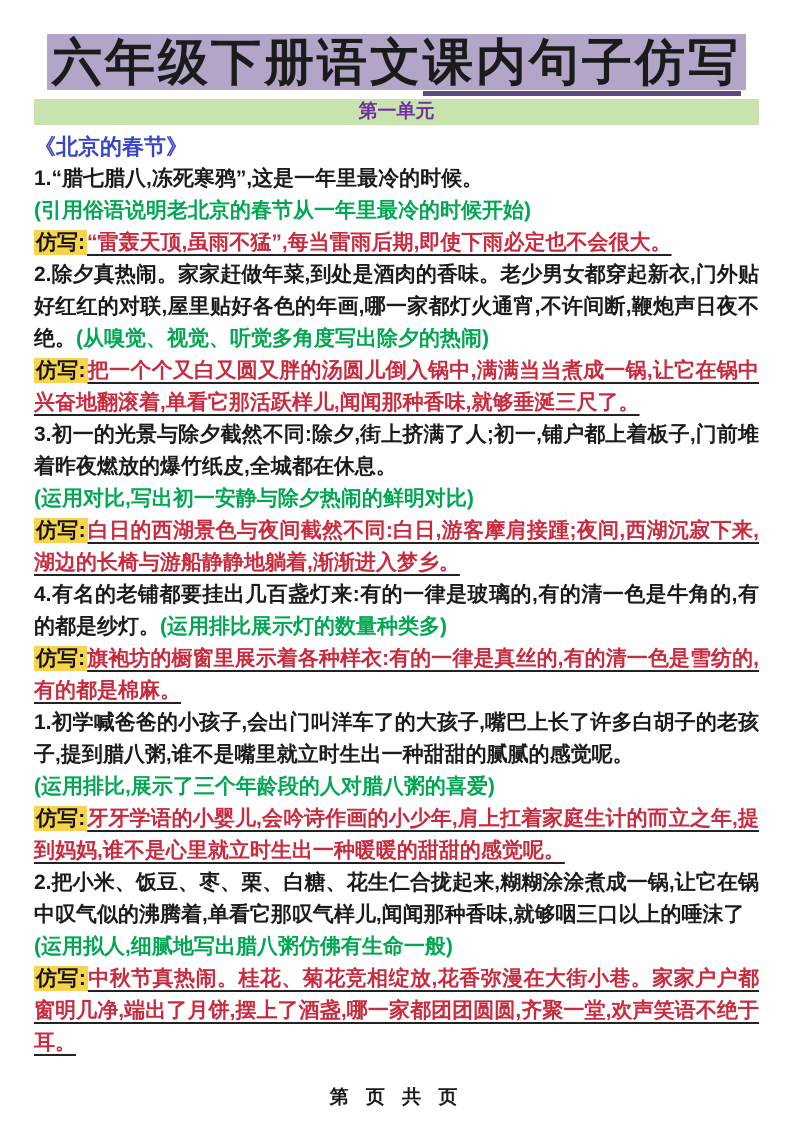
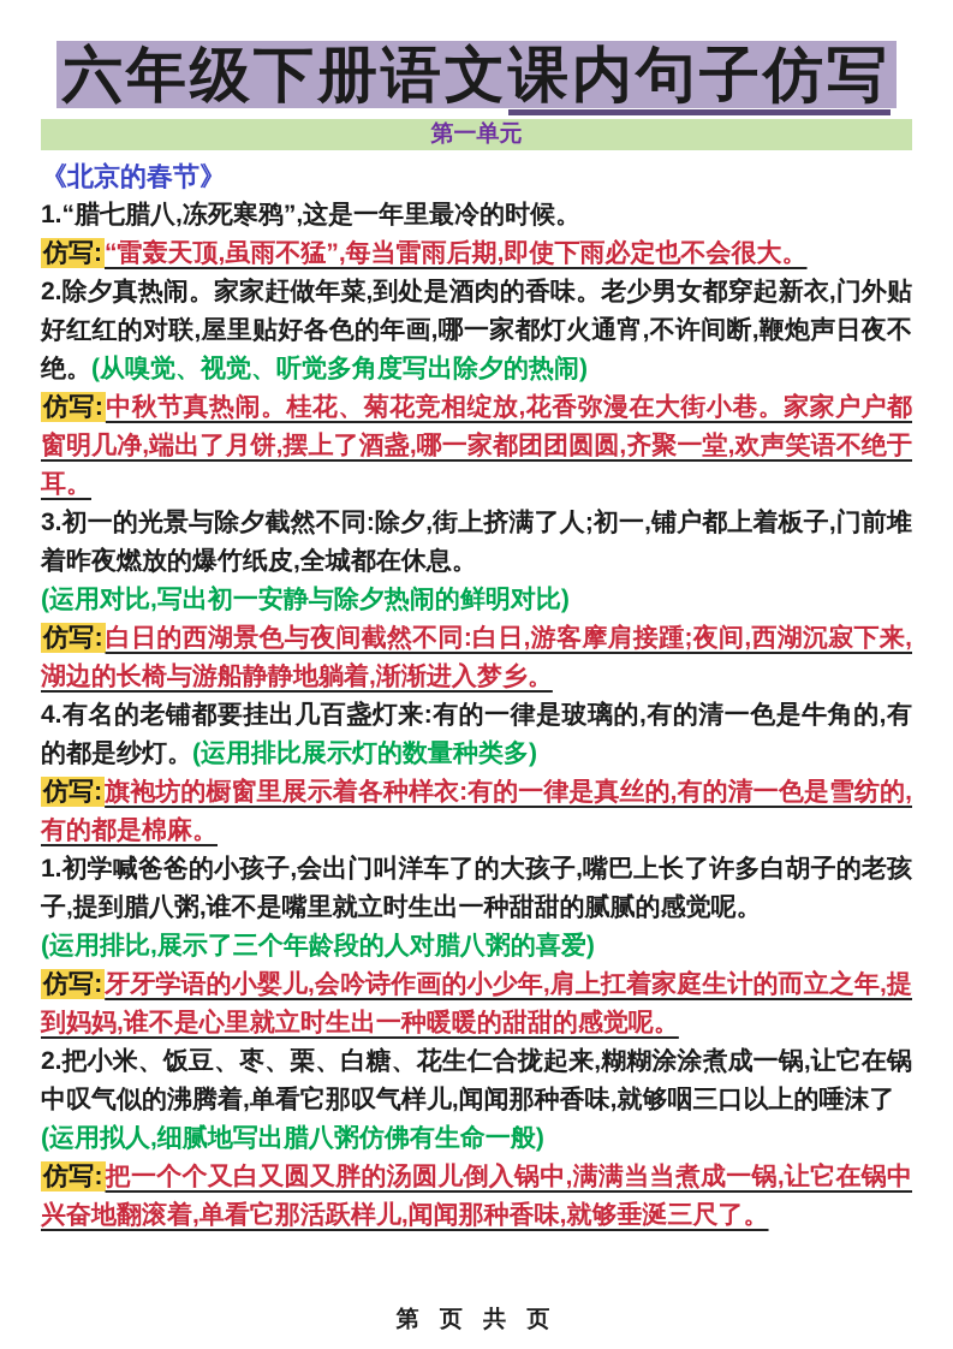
  六年级下册语文课内句子仿写
  第一单元
  《北京的春节》
  1.“腊七腊八,冻死寒鸦”,这是一年里最冷的时候。
- (引用俗语说明老北京的春节从一年里最冷的时候开始)
  仿写:“雷轰天顶,虽雨不猛”,每当雷雨后期,即使下雨必定也不会很大。
  2.除夕真热闹。家家赶做年菜,到处是酒肉的香味。老少男女都穿起新衣,门外贴好红红的对联,屋里贴好各色的年画,哪一家都灯火通宵,不许间断,鞭炮声日夜不绝。(从嗅觉、视觉、听觉多角度写出除夕的热闹)
- 仿写:把一个个又白又圆又胖的汤圆儿倒入锅中,满满当当煮成一锅,让它在锅中兴奋地翻滚着,单看它那活跃样儿,闻闻那种香味,就够垂涎三尺了。
+ 仿写:中秋节真热闹。桂花、菊花竞相绽放,花香弥漫在大街小巷。家家户户都窗明几净,端出了月饼,摆上了酒盏,哪一家都团团圆圆,齐聚一堂,欢声笑语不绝于耳。
  3.初一的光景与除夕截然不同:除夕,街上挤满了人;初一,铺户都上着板子,门前堆着昨夜燃放的爆竹纸皮,全城都在休息。
  (运用对比,写出初一安静与除夕热闹的鲜明对比)
  仿写:白日的西湖景色与夜间截然不同:白日,游客摩肩接踵;夜间,西湖沉寂下来,湖边的长椅与游船静静地躺着,渐渐进入梦乡。
  4.有名的老铺都要挂出几百盏灯来:有的一律是玻璃的,有的清一色是牛角的,有的都是纱灯。(运用排比展示灯的数量种类多)
  仿写:旗袍坊的橱窗里展示着各种样衣:有的一律是真丝的,有的清一色是雪纺的,有的都是棉麻。
  1.初学喊爸爸的小孩子,会出门叫洋车了的大孩子,嘴巴上长了许多白胡子的老孩子,提到腊八粥,谁不是嘴里就立时生出一种甜甜的腻腻的感觉呢。
  (运用排比,展示了三个年龄段的人对腊八粥的喜爱)
  仿写:牙牙学语的小婴儿,会吟诗作画的小少年,肩上扛着家庭生计的而立之年,提到妈妈,谁不是心里就立时生出一种暖暖的甜甜的感觉呢。
  2.把小米、饭豆、枣、栗、白糖、花生仁合拢起来,糊糊涂涂煮成一锅,让它在锅中叹气似的沸腾着,单看它那叹气样儿,闻闻那种香味,就够咽三口以上的唾沫了
  (运用拟人,细腻地写出腊八粥仿佛有生命一般)
- 仿写:中秋节真热闹。桂花、菊花竞相绽放,花香弥漫在大街小巷。家家户户都窗明几净,端出了月饼,摆上了酒盏,哪一家都团团圆圆,齐聚一堂,欢声笑语不绝于耳。
+ 仿写:把一个个又白又圆又胖的汤圆儿倒入锅中,满满当当煮成一锅,让它在锅中兴奋地翻滚着,单看它那活跃样儿,闻闻那种香味,就够垂涎三尺了。
  第 页 共 页
